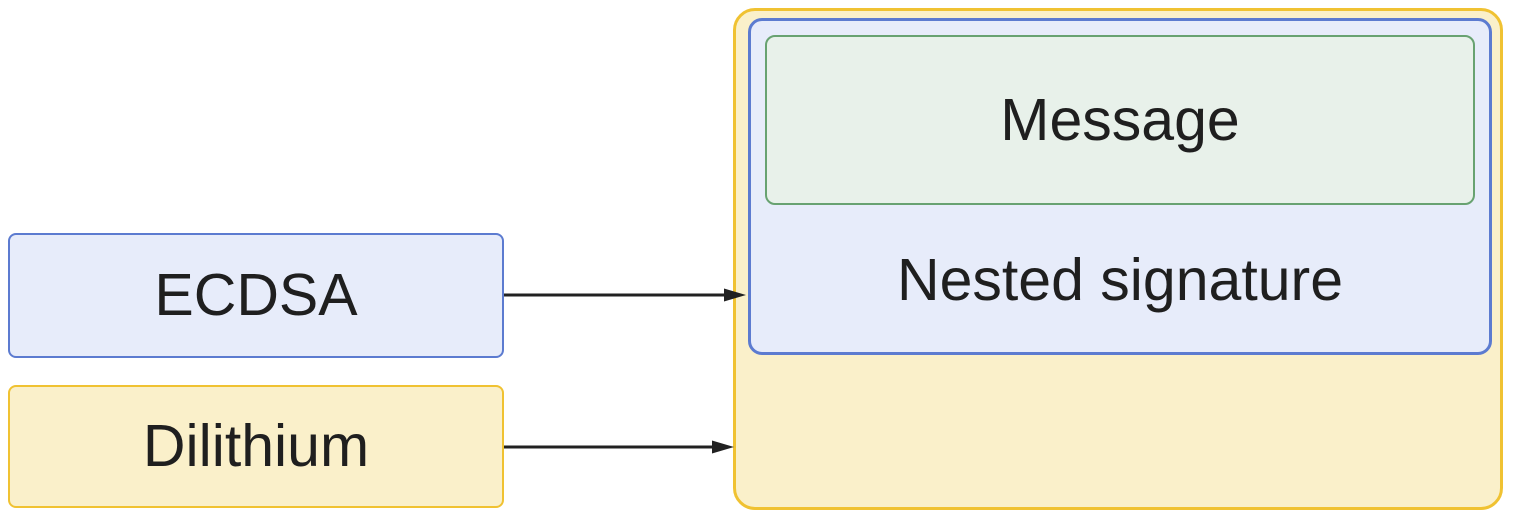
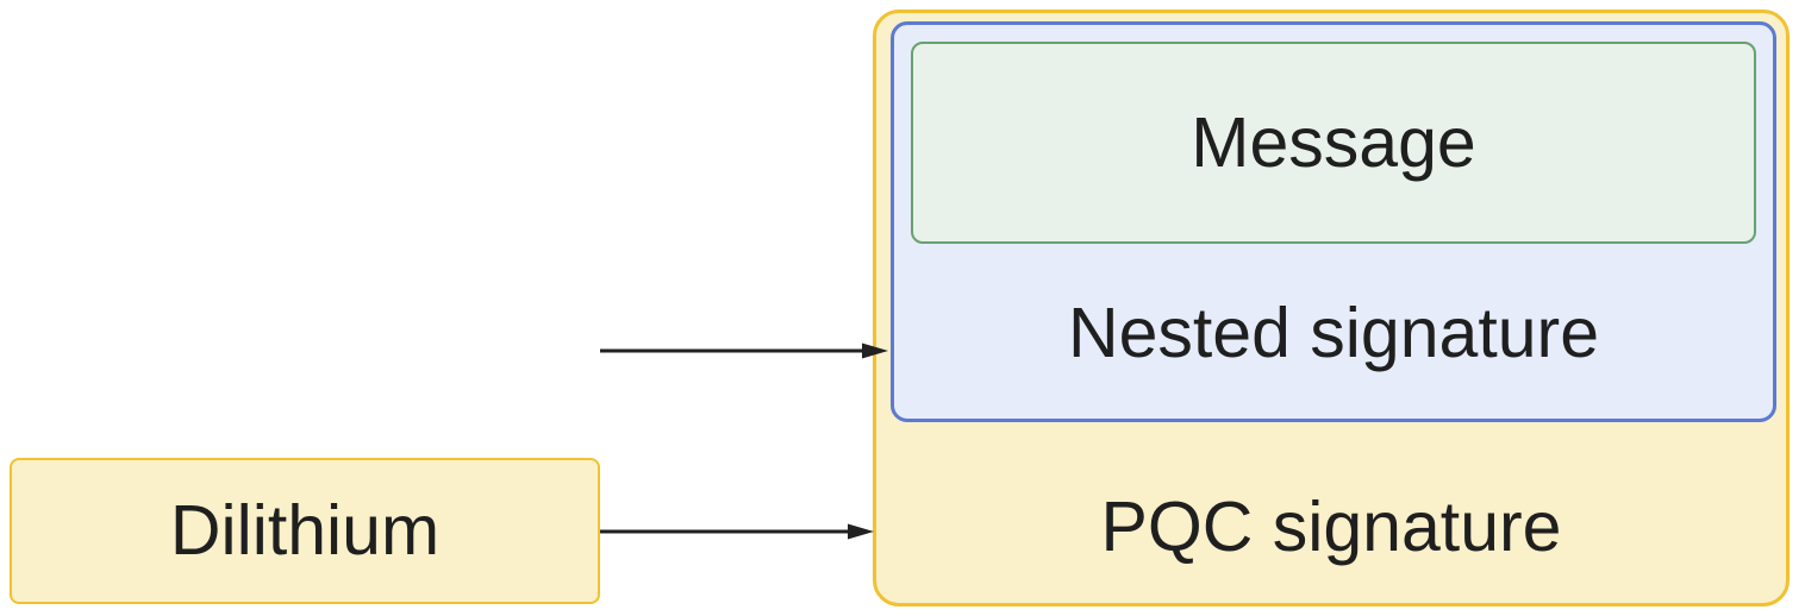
- ECDSA
  Dilithium
  Message
  Nested signature
+ PQC signature
